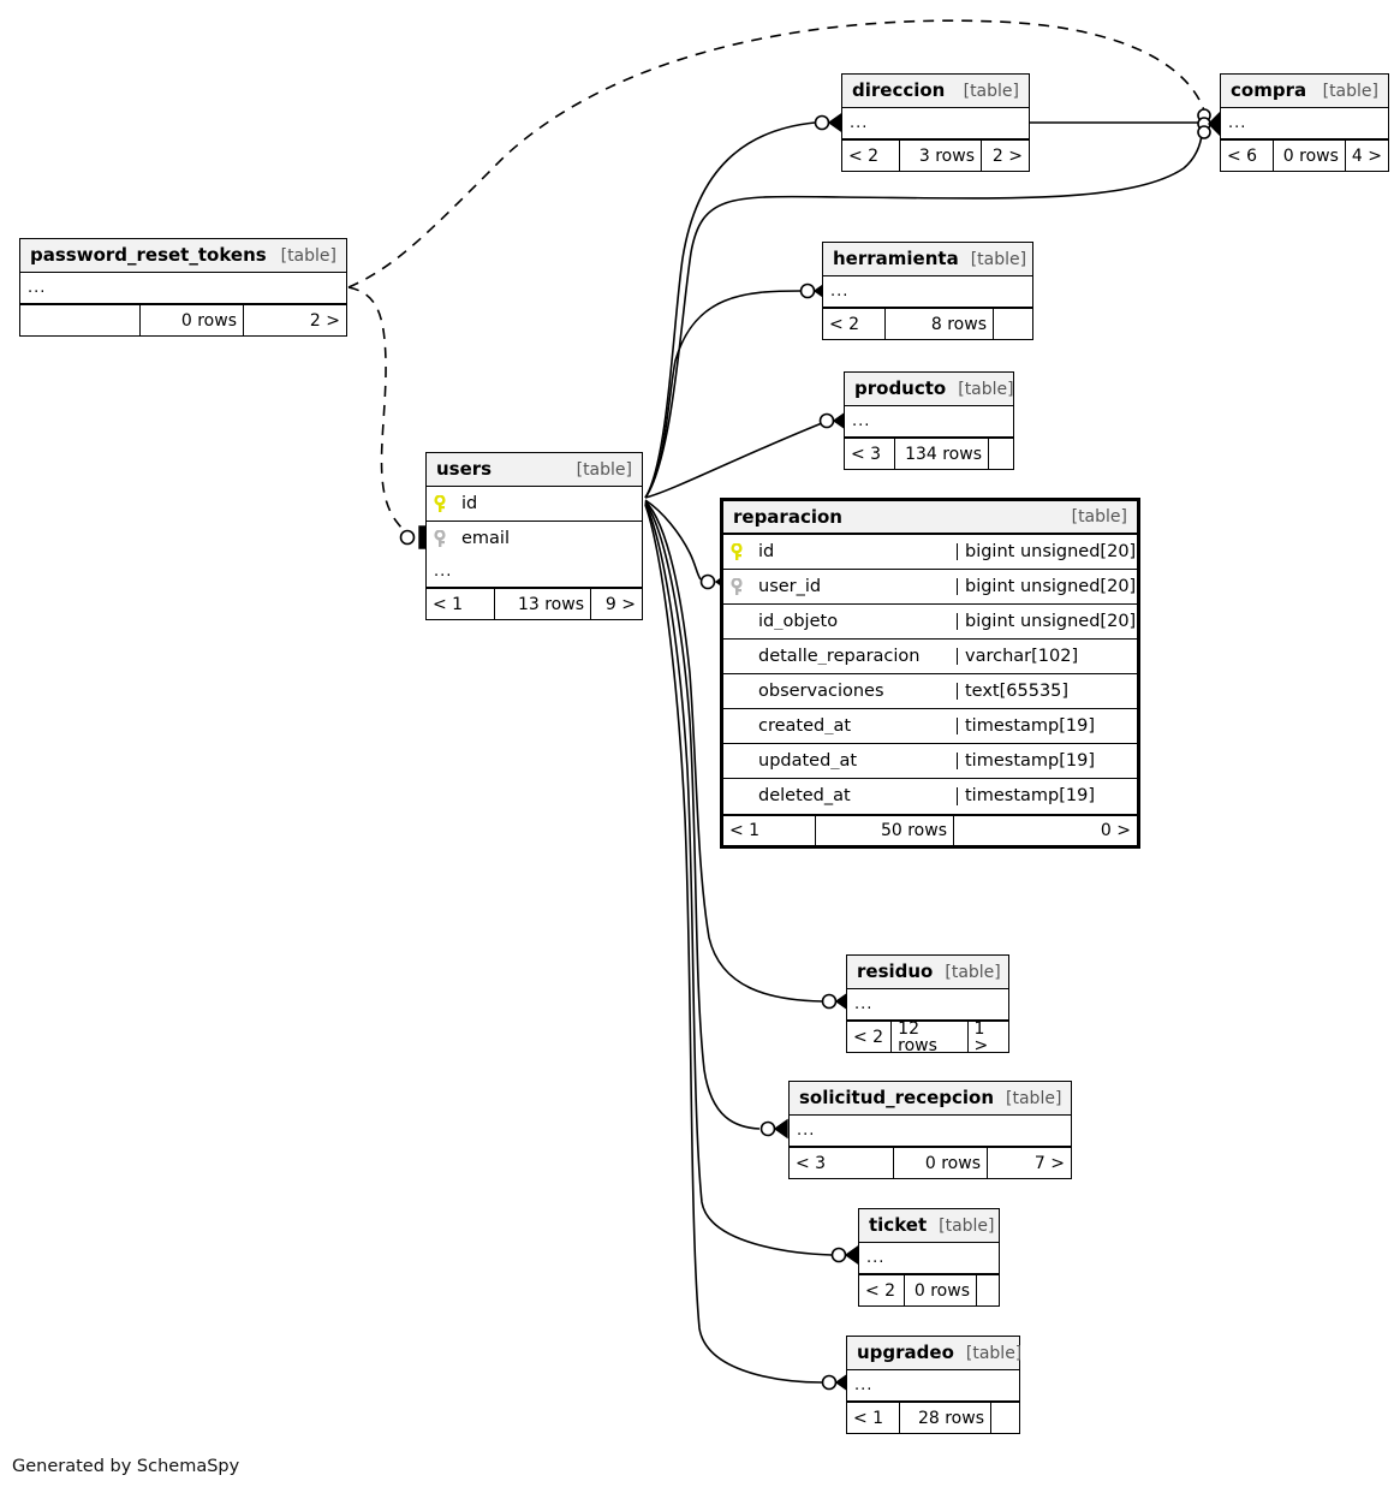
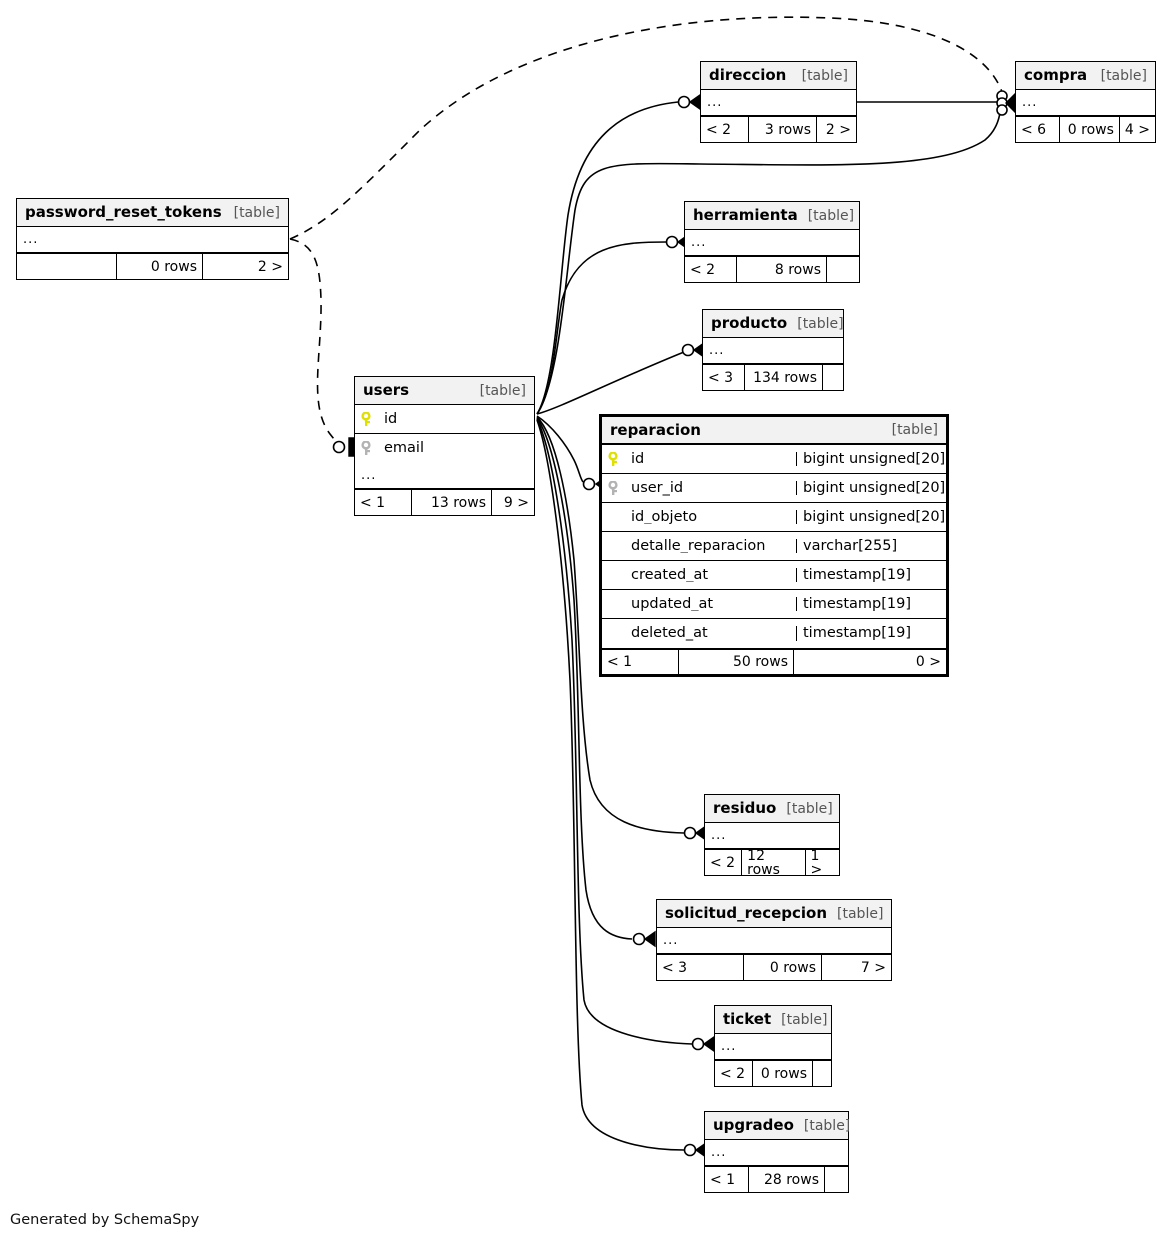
  password_reset_tokens
  [table]
  ...
  0 rows
  2 >
  direccion
  [table]
  ...
  < 2
  3 rows
  2 >
  compra
  [table]
  ...
  < 6
  0 rows
  4 >
  herramienta
  [table]
  ...
  < 2
  8 rows
  producto
  [table]
  ...
  < 3
  134 rows
  users
  [table]
  id
  email
  ...
  < 1
  13 rows
  9 >
  reparacion
  [table]
  id
  bigint unsigned[20]
  user_id
  bigint unsigned[20]
  id_objeto
  bigint unsigned[20]
  detalle_reparacion
- varchar[102]
+ varchar[255]
- observaciones
- text[65535]
  created_at
  timestamp[19]
  updated_at
  timestamp[19]
  deleted_at
  timestamp[19]
  < 1
  50 rows
  0 >
  residuo
  [table]
  ...
  < 2
  12 rows
  1 >
  solicitud_recepcion
  [table]
  ...
  < 3
  0 rows
  7 >
  ticket
  [table]
  ...
  < 2
  0 rows
  upgradeo
  [table]
  ...
  < 1
  28 rows
  Generated by SchemaSpy
